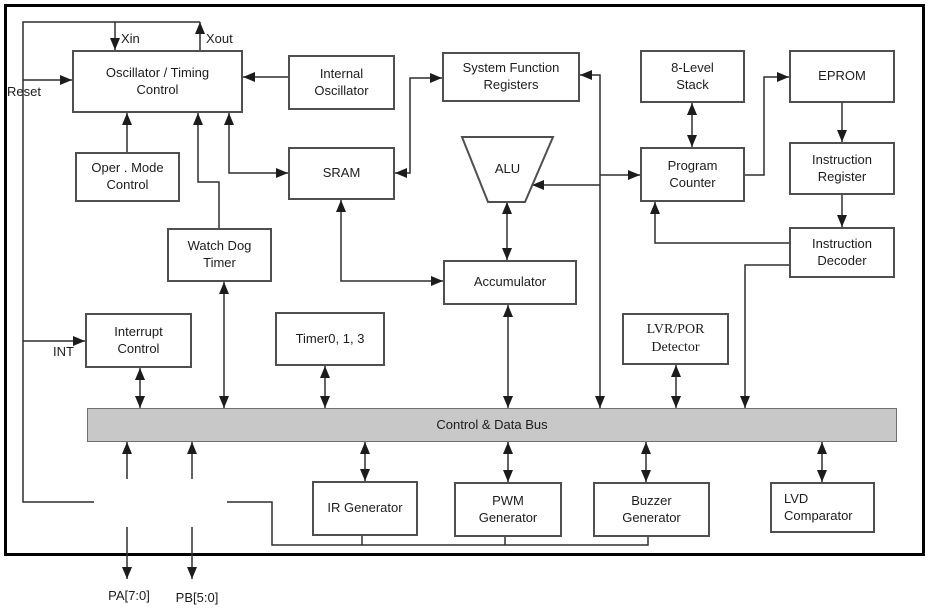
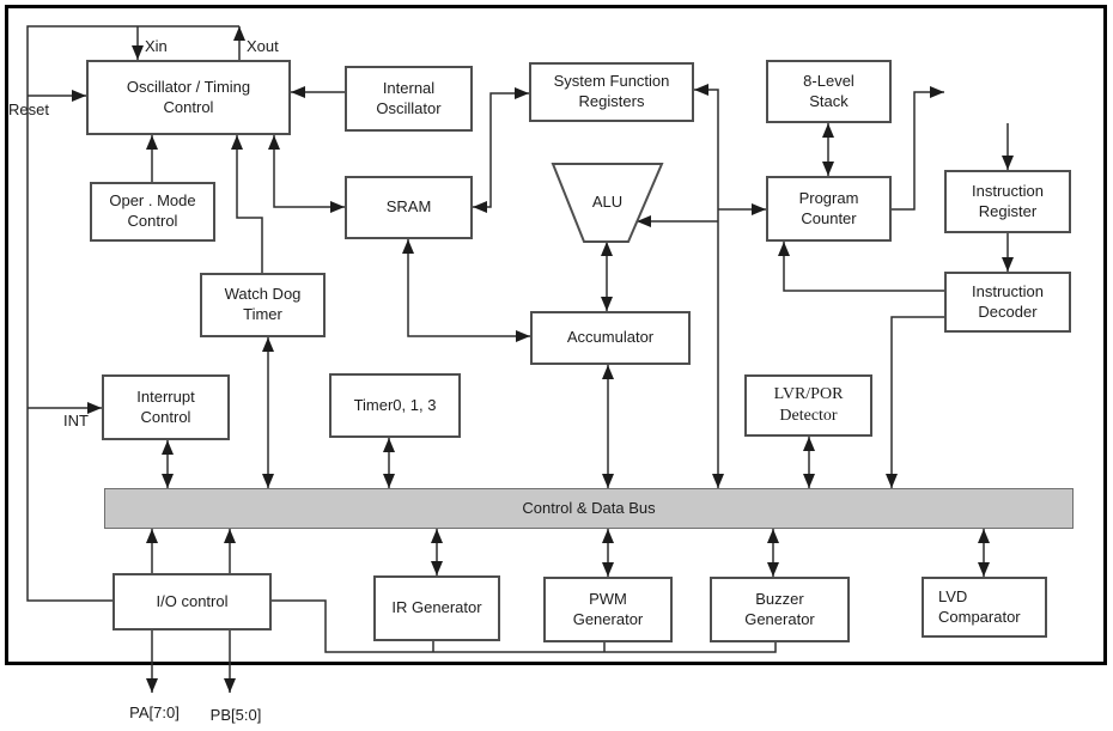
  Oscillator / Timing
  Control
  Internal
  Oscillator
  System Function
  Registers
  8-Level
  Stack
- EPROM
  Oper . Mode
  Control
  SRAM
  ALU
  Program
  Counter
  Instruction
  Register
  Watch Dog
  Timer
  Accumulator
  Instruction
  Decoder
  Interrupt
  Control
  Timer0, 1, 3
  LVR/POR
  Detector
  Control & Data Bus
+ I/O control
  IR Generator
  PWM
  Generator
  Buzzer
  Generator
  LVD
  Comparator
  Xin
  Xout
  Reset
  INT
  PA[7:0]
  PB[5:0]
